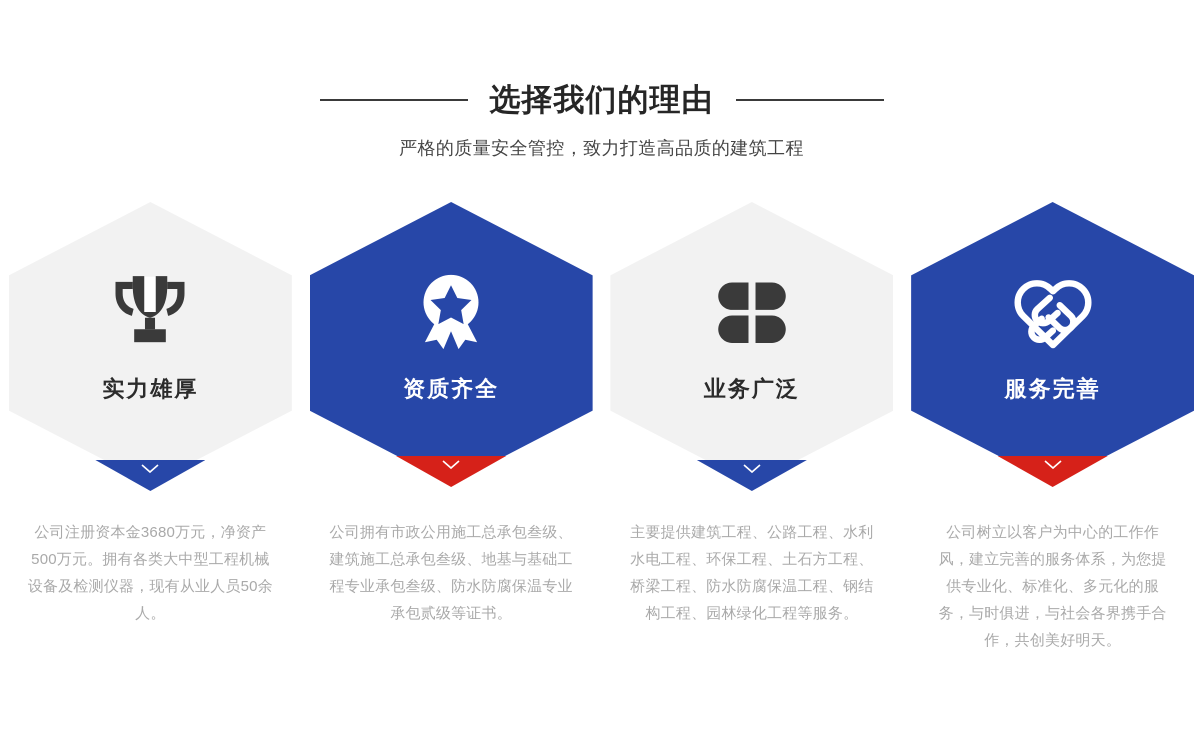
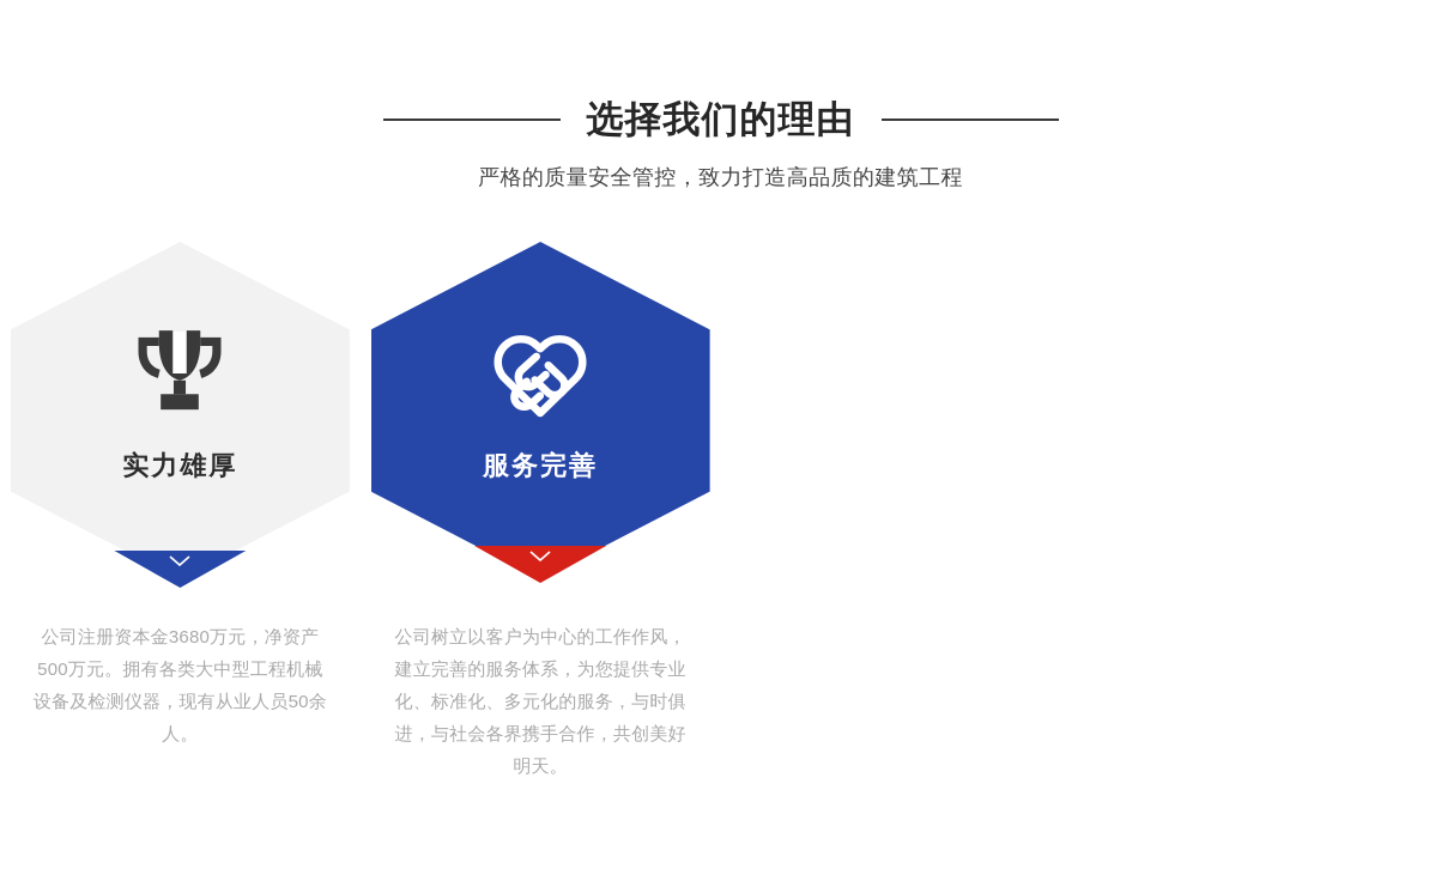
  选择我们的理由
  严格的质量安全管控，致力打造高品质的建筑工程
  实力雄厚
  公司注册资本金3680万元，净资产500万元。拥有各类大中型工程机械设备及检测仪器，现有从业人员50余人。
- 资质齐全
- 公司拥有市政公用施工总承包叁级、建筑施工总承包叁级、地基与基础工程专业承包叁级、防水防腐保温专业承包贰级等证书。
- 业务广泛
- 主要提供建筑工程、公路工程、水利水电工程、环保工程、土石方工程、桥梁工程、防水防腐保温工程、钢结构工程、园林绿化工程等服务。
  服务完善
  公司树立以客户为中心的工作作风，建立完善的服务体系，为您提供专业化、标准化、多元化的服务，与时俱进，与社会各界携手合作，共创美好明天。
